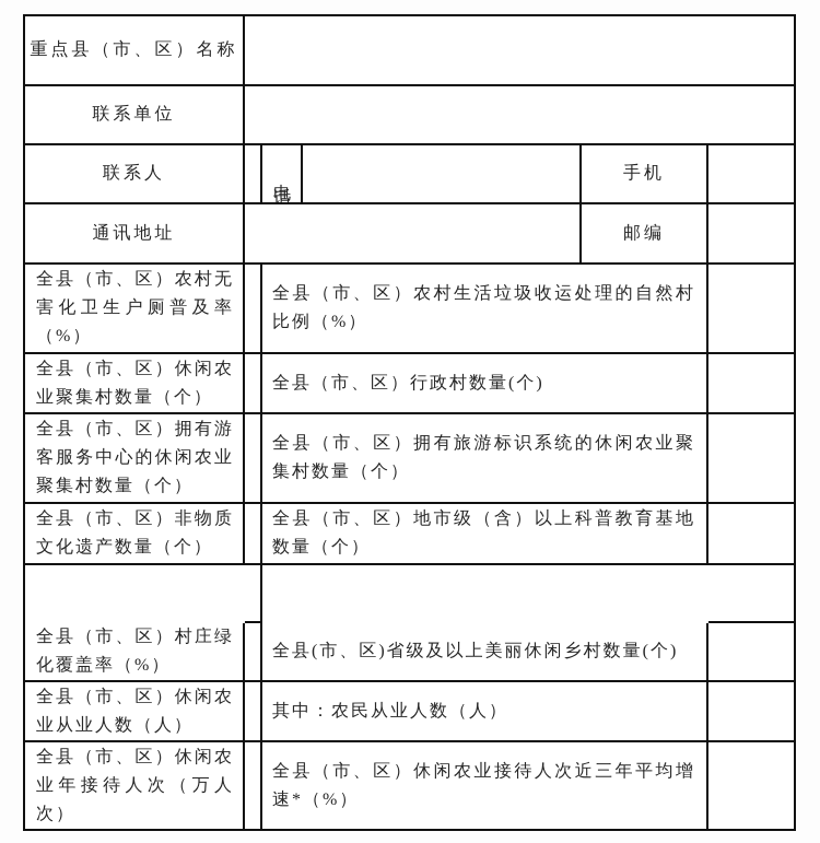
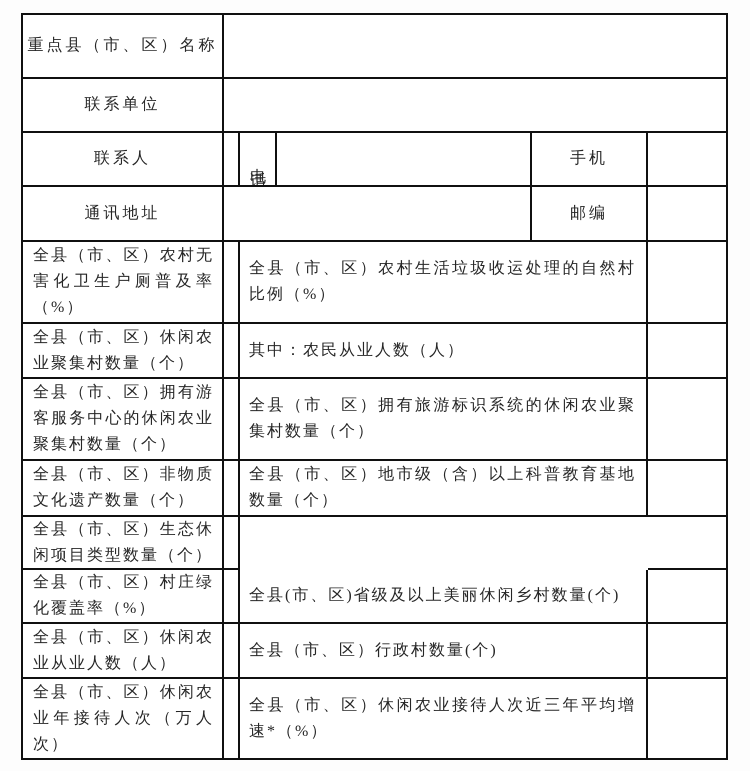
  重点县（市、区）名称
  联系单位
  联系人
  手机
  通讯地址
  邮编
  全县（市、区）农村无害化卫生户厕普及率（%）
  全县（市、区）农村生活垃圾收运处理的自然村比例（%）
  全县（市、区）休闲农业聚集村数量（个）
- 全县（市、区）行政村数量(个)
+ 其中：农民从业人数（人）
  全县（市、区）拥有游客服务中心的休闲农业聚集村数量（个）
  全县（市、区）拥有旅游标识系统的休闲农业聚集村数量（个）
  全县（市、区）非物质文化遗产数量（个）
  全县（市、区）地市级（含）以上科普教育基地数量（个）
+ 全县（市、区）生态休闲项目类型数量（个）
  全县（市、区）村庄绿化覆盖率（%）
  全县(市、区)省级及以上美丽休闲乡村数量(个)
  全县（市、区）休闲农业从业人数（人）
- 其中：农民从业人数（人）
+ 全县（市、区）行政村数量(个)
  全县（市、区）休闲农业年接待人次（万人次）
  全县（市、区）休闲农业接待人次近三年平均增速*（%）
